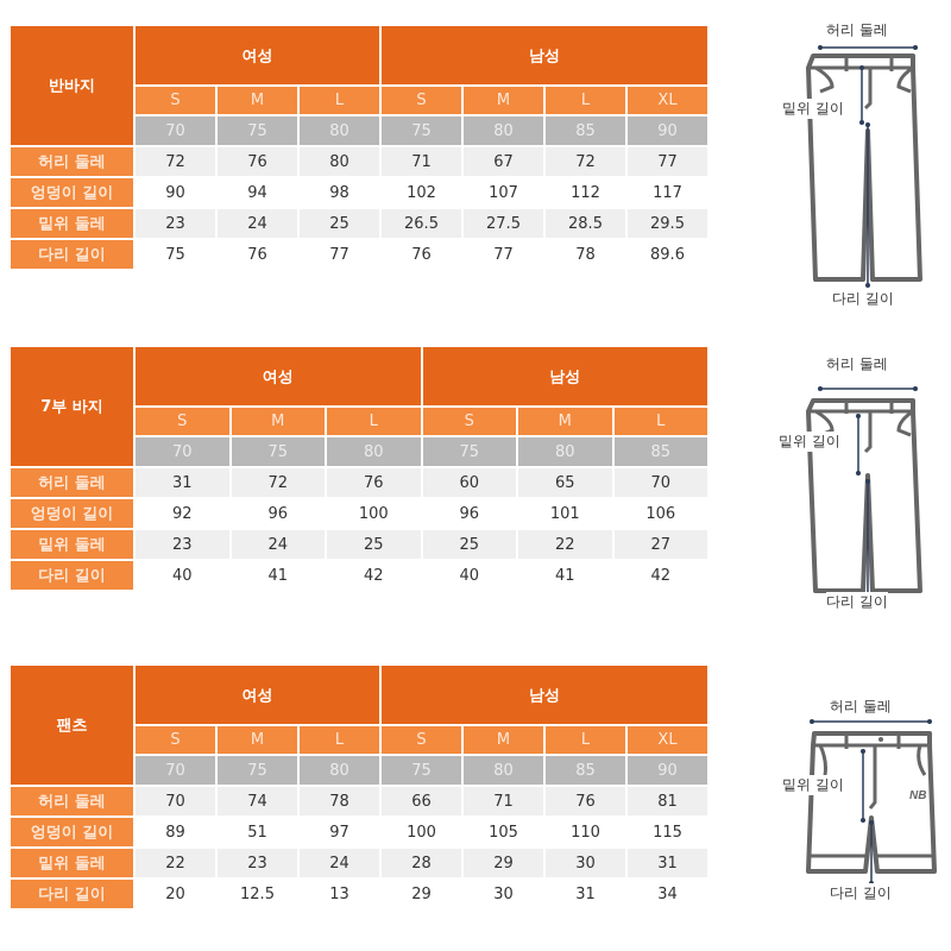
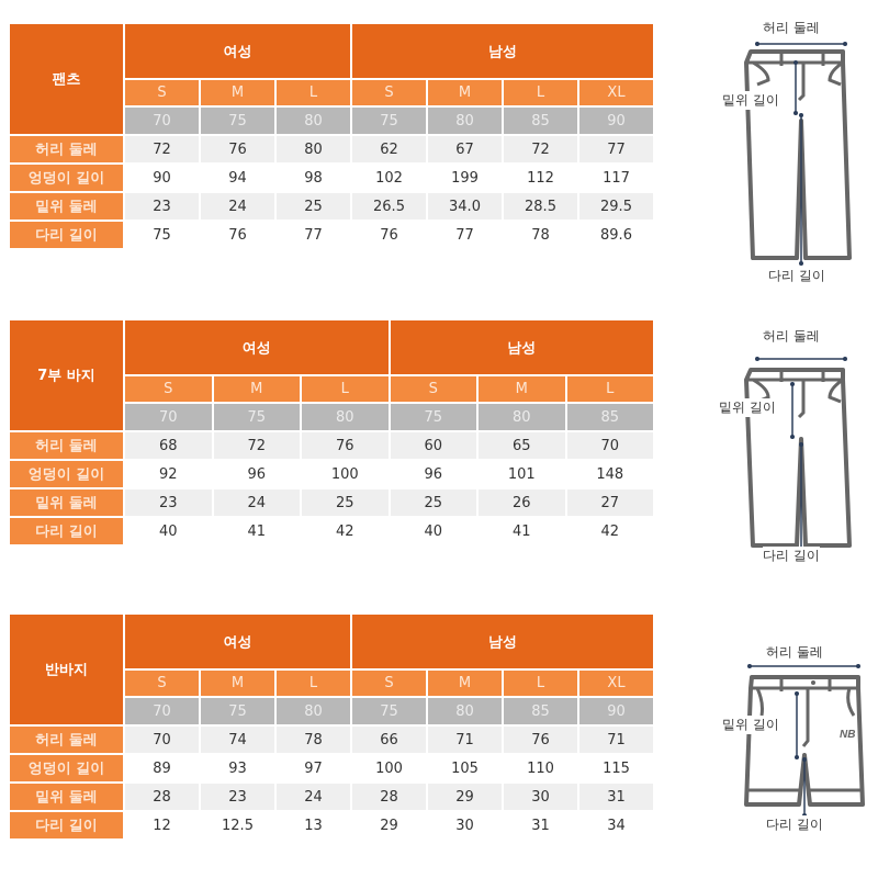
- 반바지	여성	남성
+ 팬츠	여성	남성
  S	M	L	S	M	L	XL
  70	75	80	75	80	85	90
- 허리 둘레	72	76	80	71	67	72	77
+ 허리 둘레	72	76	80	62	67	72	77
- 엉덩이 길이	90	94	98	102	107	112	117
+ 엉덩이 길이	90	94	98	102	199	112	117
- 밑위 둘레	23	24	25	26.5	27.5	28.5	29.5
+ 밑위 둘레	23	24	25	26.5	34.0	28.5	29.5
  다리 길이	75	76	77	76	77	78	89.6
  7부 바지	여성	남성
  S	M	L	S	M	L
  70	75	80	75	80	85
- 허리 둘레	31	72	76	60	65	70
+ 허리 둘레	68	72	76	60	65	70
- 엉덩이 길이	92	96	100	96	101	106
+ 엉덩이 길이	92	96	100	96	101	148
- 밑위 둘레	23	24	25	25	22	27
+ 밑위 둘레	23	24	25	25	26	27
  다리 길이	40	41	42	40	41	42
- 팬츠	여성	남성
+ 반바지	여성	남성
  S	M	L	S	M	L	XL
  70	75	80	75	80	85	90
- 허리 둘레	70	74	78	66	71	76	81
+ 허리 둘레	70	74	78	66	71	76	71
- 엉덩이 길이	89	51	97	100	105	110	115
+ 엉덩이 길이	89	93	97	100	105	110	115
- 밑위 둘레	22	23	24	28	29	30	31
+ 밑위 둘레	28	23	24	28	29	30	31
- 다리 길이	20	12.5	13	29	30	31	34
+ 다리 길이	12	12.5	13	29	30	31	34
  허리 둘레
  밑위 길이
  다리 길이
  허리 둘레
  밑위 길이
  다리 길이
  NB
  허리 둘레
  밑위 길이
  다리 길이
